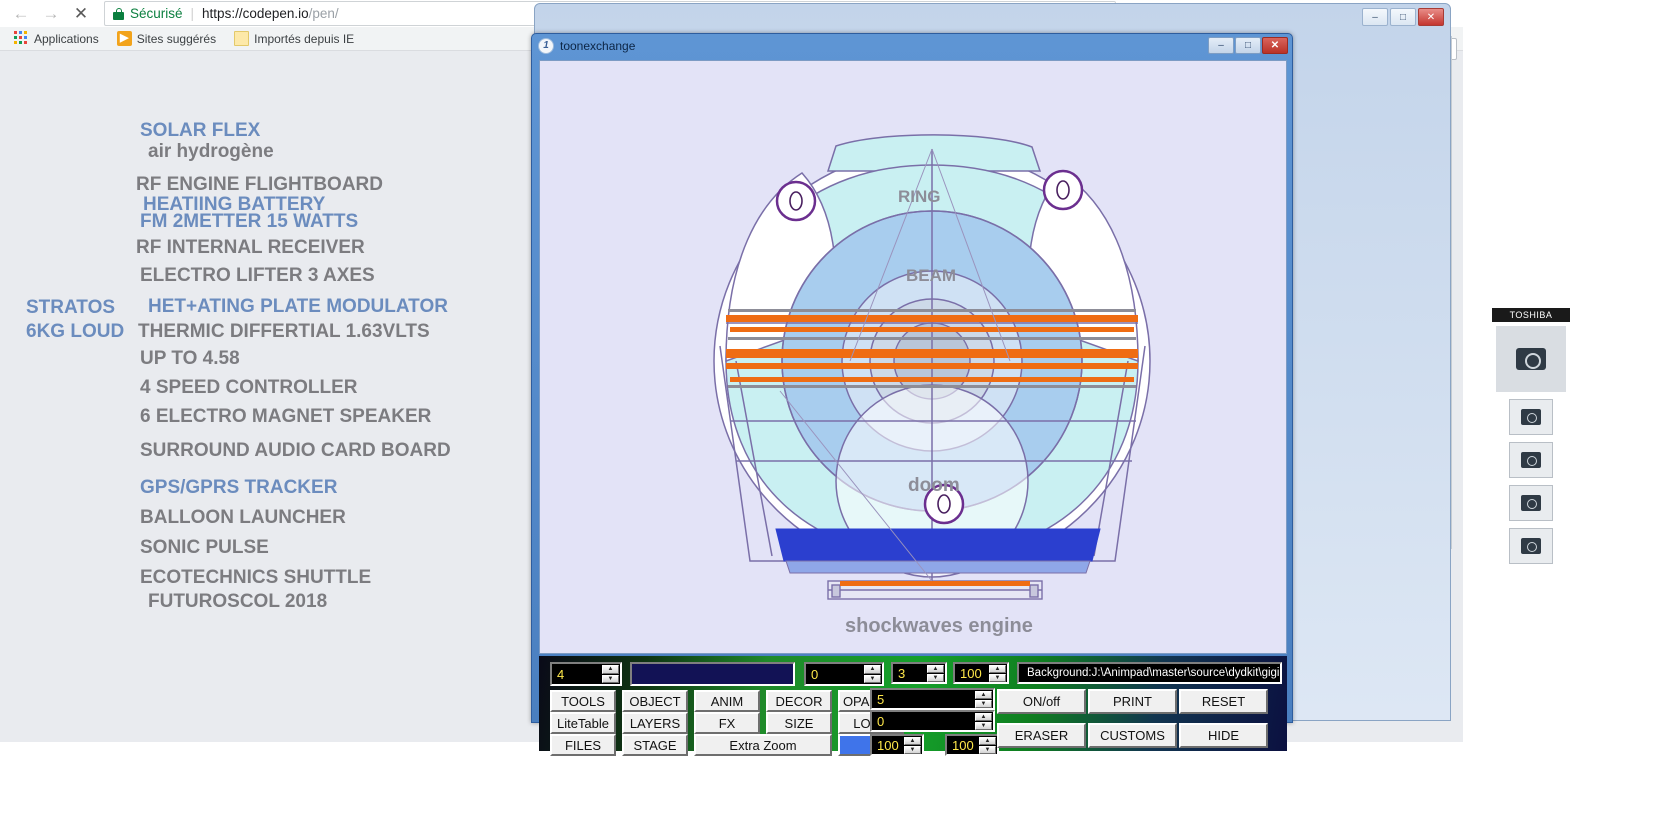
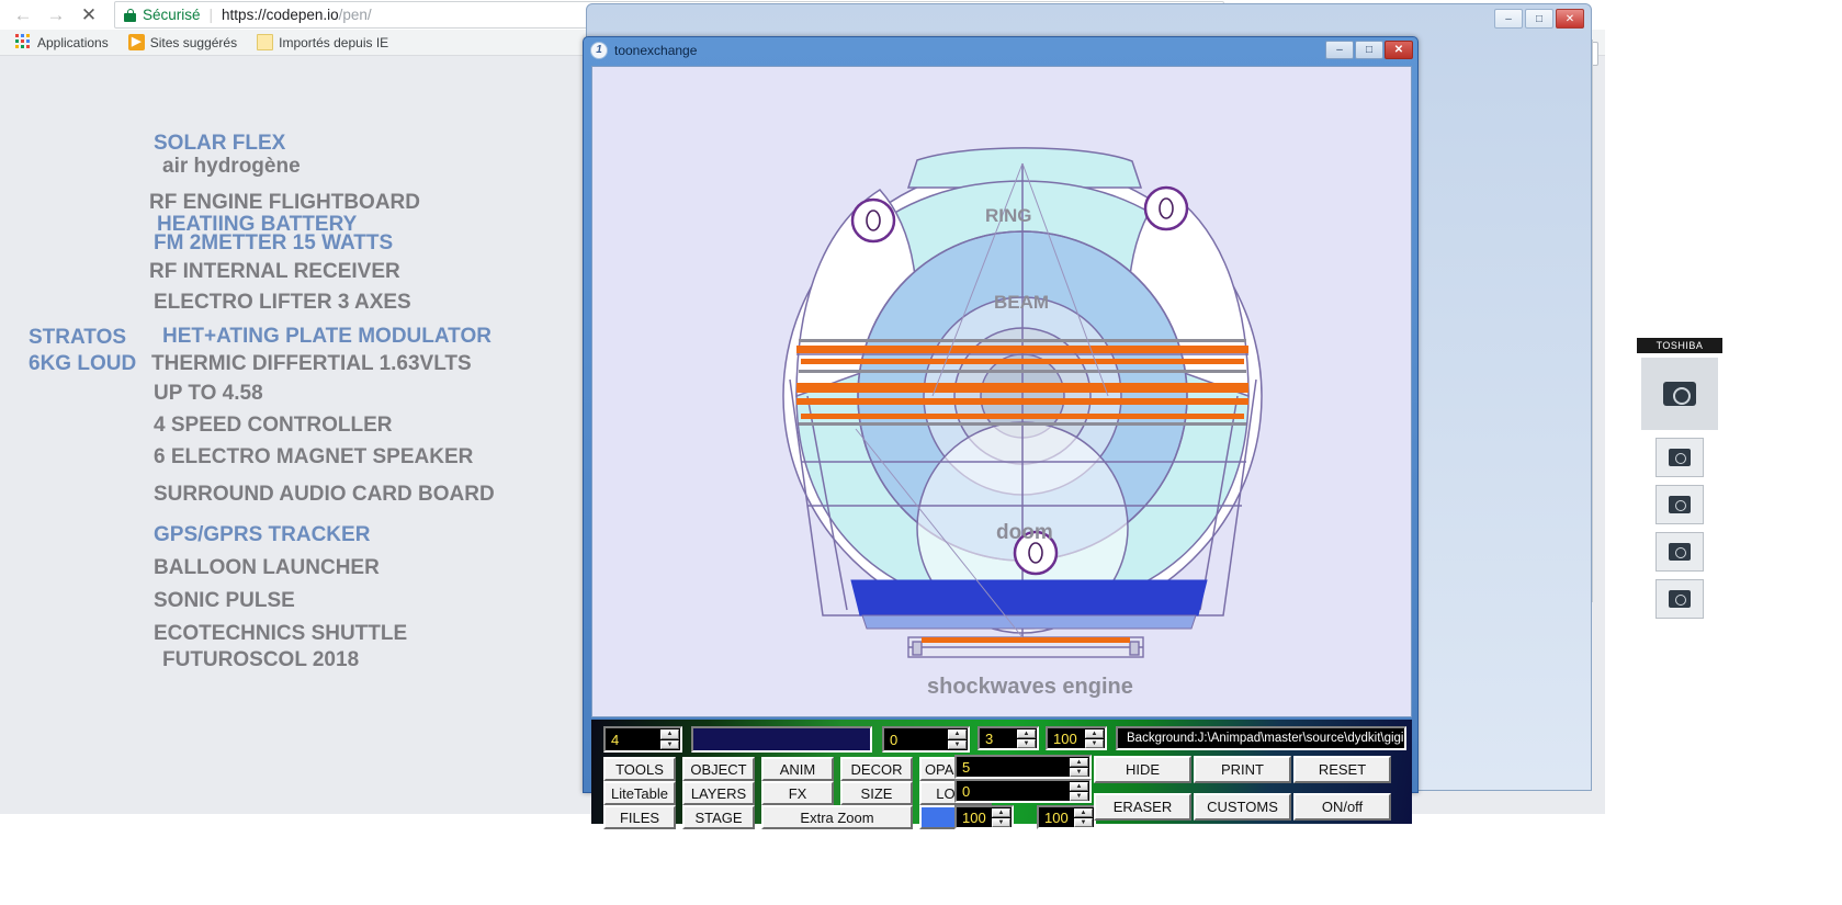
  ←
  →
  ✕
  Sécurisé
  |
  https://codepen.io
  /pen/
  Applications
  ▶
  Sites suggérés
  Importés depuis IE
  SOLAR FLEX
  air hydrogène
  RF ENGINE FLIGHTBOARD
  HEATIING BATTERY
  FM 2METTER 15 WATTS
  RF INTERNAL RECEIVER
  ELECTRO LIFTER 3 AXES
  STRATOS
  HET+ATING PLATE MODULATOR
  6KG LOUD
  THERMIC DIFFERTIAL 1.63VLTS
  UP TO 4.58
  4 SPEED CONTROLLER
  6 ELECTRO MAGNET SPEAKER
  SURROUND AUDIO CARD BOARD
  GPS/GPRS TRACKER
  BALLOON LAUNCHER
  SONIC PULSE
  ECOTECHNICS SHUTTLE
  FUTUROSCOL 2018
  TOSHIBA
  –
  □
  ✕
  1
  toonexchange
  –
  □
  ✕
  RING
  BEAM
  doom
  shockwaves engine
  4
  0
  3
  100
  Background
  :J:\Animpad\master\source\dydkit\gigi
  TOOLS
  OBJECT
  ANIM
  DECOR
  LiteTable
  LAYERS
  FX
  SIZE
  FILES
  STAGE
  Extra Zoom
  5
  0
  100
  100
- ON/off
+ HIDE
  PRINT
  RESET
  ERASER
  CUSTOMS
- HIDE
+ ON/off
